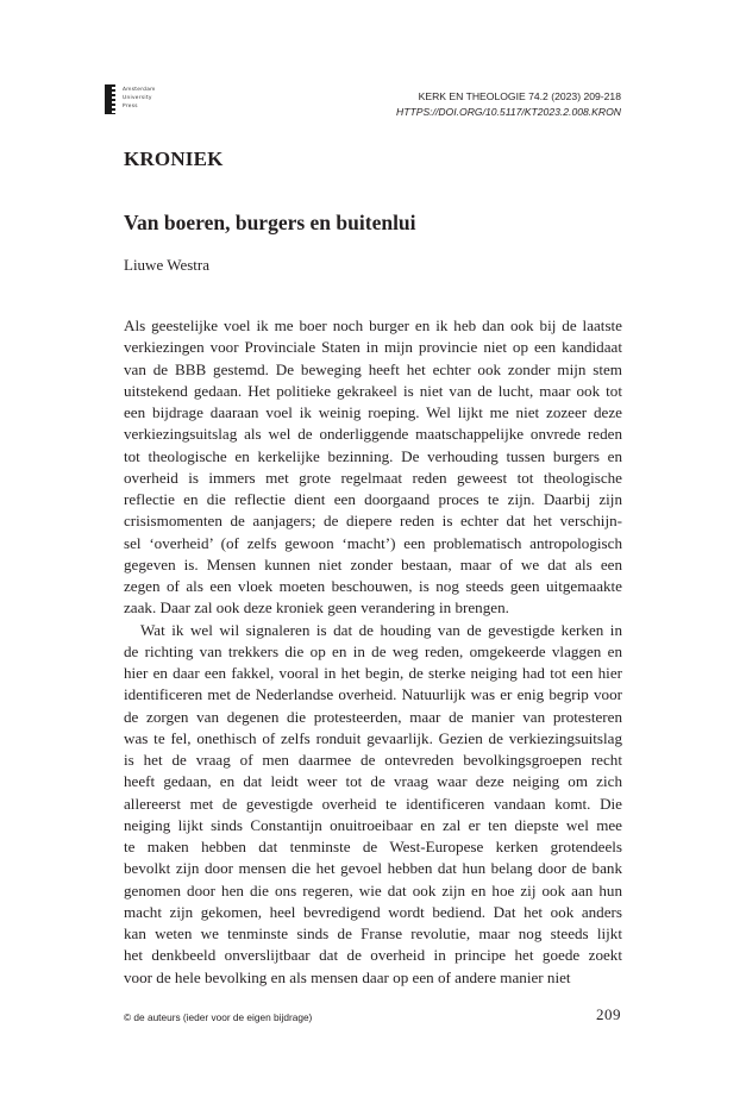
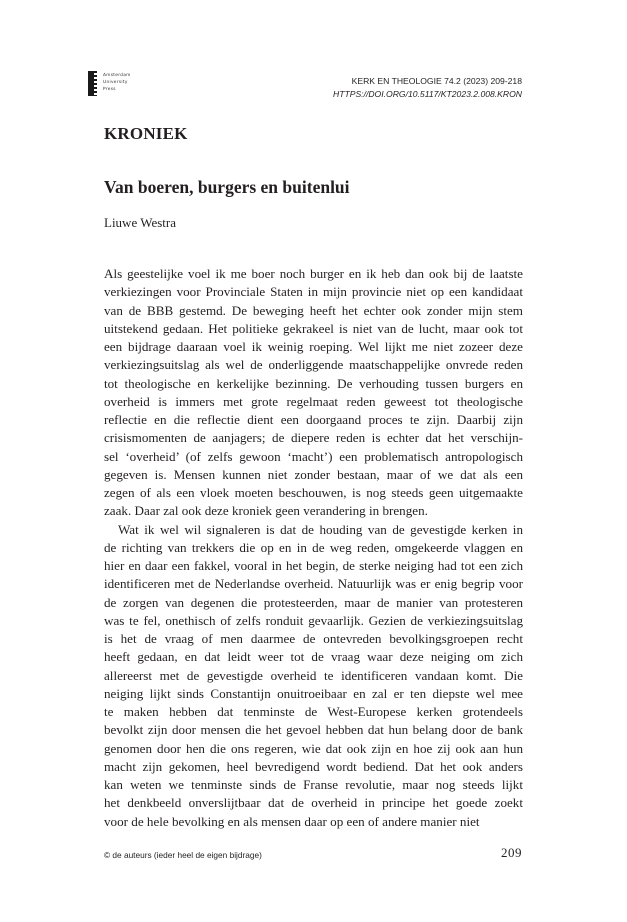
  KERK EN THEOLOGIE 74.2 (2023) 209-218
  HTTPS://DOI.ORG/10.5117/KT2023.2.008.KRON
  KRONIEK
  Van boeren, burgers en buitenlui
  Liuwe Westra
  Als geestelijke voel ik me boer noch burger en ik heb dan ook bij de laatste
  verkiezingen voor Provinciale Staten in mijn provincie niet op een kandidaat
  van de BBB gestemd. De beweging heeft het echter ook zonder mijn stem
  uitstekend gedaan. Het politieke gekrakeel is niet van de lucht, maar ook tot
  een bijdrage daaraan voel ik weinig roeping. Wel lijkt me niet zozeer deze
  verkiezingsuitslag als wel de onderliggende maatschappelijke onvrede reden
  tot theologische en kerkelijke bezinning. De verhouding tussen burgers en
  overheid is immers met grote regelmaat reden geweest tot theologische
  reflectie en die reflectie dient een doorgaand proces te zijn. Daarbij zijn
  crisismomenten de aanjagers; de diepere reden is echter dat het verschijn-
  sel ‘overheid’ (of zelfs gewoon ‘macht’) een problematisch antropologisch
  gegeven is. Mensen kunnen niet zonder bestaan, maar of we dat als een
  zegen of als een vloek moeten beschouwen, is nog steeds geen uitgemaakte
  zaak. Daar zal ook deze kroniek geen verandering in brengen.
  Wat ik wel wil signaleren is dat de houding van de gevestigde kerken in
  de richting van trekkers die op en in de weg reden, omgekeerde vlaggen en
- hier en daar een fakkel, vooral in het begin, de sterke neiging had tot een hier
+ hier en daar een fakkel, vooral in het begin, de sterke neiging had tot een zich
  identificeren met de Nederlandse overheid. Natuurlijk was er enig begrip voor
  de zorgen van degenen die protesteerden, maar de manier van protesteren
  was te fel, onethisch of zelfs ronduit gevaarlijk. Gezien de verkiezingsuitslag
  is het de vraag of men daarmee de ontevreden bevolkingsgroepen recht
  heeft gedaan, en dat leidt weer tot de vraag waar deze neiging om zich
  allereerst met de gevestigde overheid te identificeren vandaan komt. Die
  neiging lijkt sinds Constantijn onuitroeibaar en zal er ten diepste wel mee
  te maken hebben dat tenminste de West-Europese kerken grotendeels
  bevolkt zijn door mensen die het gevoel hebben dat hun belang door de bank
  genomen door hen die ons regeren, wie dat ook zijn en hoe zij ook aan hun
  macht zijn gekomen, heel bevredigend wordt bediend. Dat het ook anders
  kan weten we tenminste sinds de Franse revolutie, maar nog steeds lijkt
  het denkbeeld onverslijtbaar dat de overheid in principe het goede zoekt
  voor de hele bevolking en als mensen daar op een of andere manier niet
- © de auteurs (ieder voor de eigen bijdrage)
+ © de auteurs (ieder heel de eigen bijdrage)
  209
